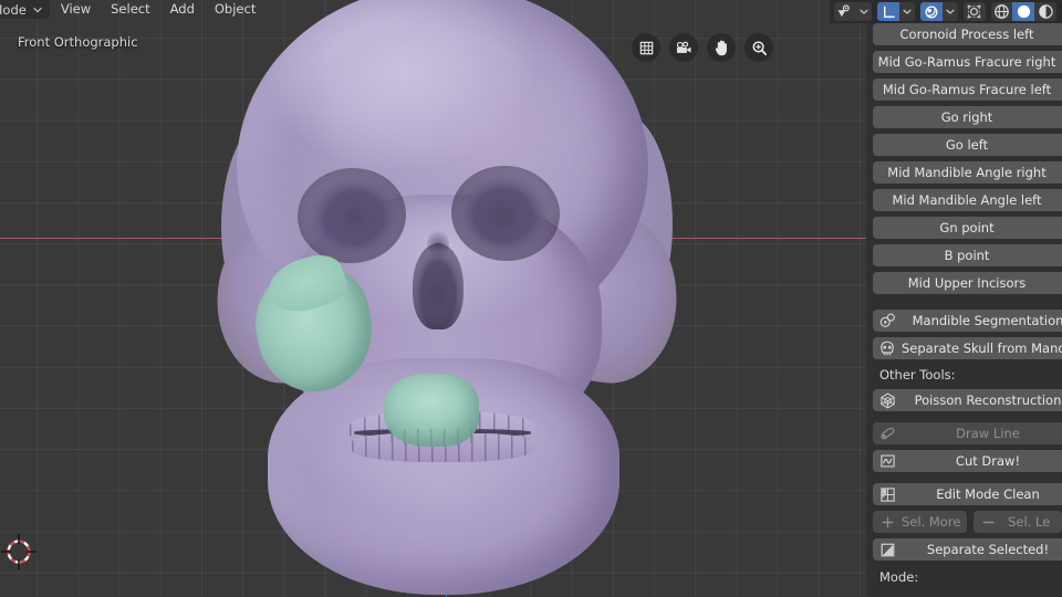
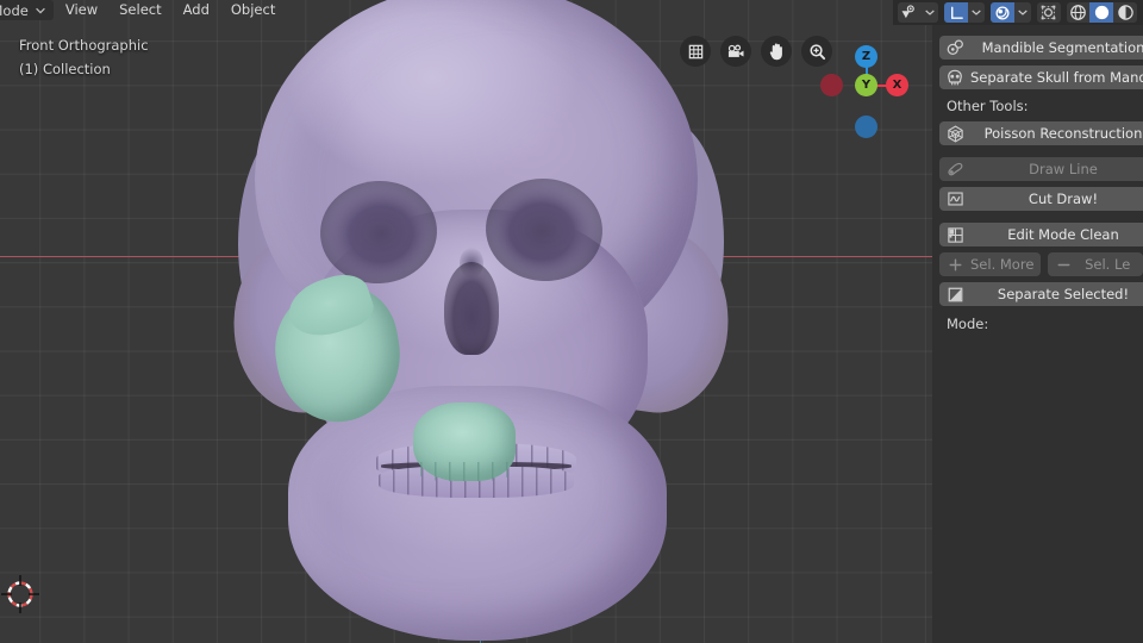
  Front Orthographic
+ (1) Collection
+ Z
+ Y
+ X
  View
  Select
  Add
  Object
- Coronoid Process left
- Mid Go-Ramus Fracure right
- Mid Go-Ramus Fracure left
- Go right
- Go left
- Mid Mandible Angle right
- Mid Mandible Angle left
- Gn point
- B point
- Mid Upper Incisors
  Mandible Segmentation
  Separate Skull from Man
  Other Tools:
  Poisson Reconstruction
  Draw Line
  Cut Draw!
  Edit Mode Clean
  Sel. More
  Sel. Le
  Separate Selected!
  Mode:
